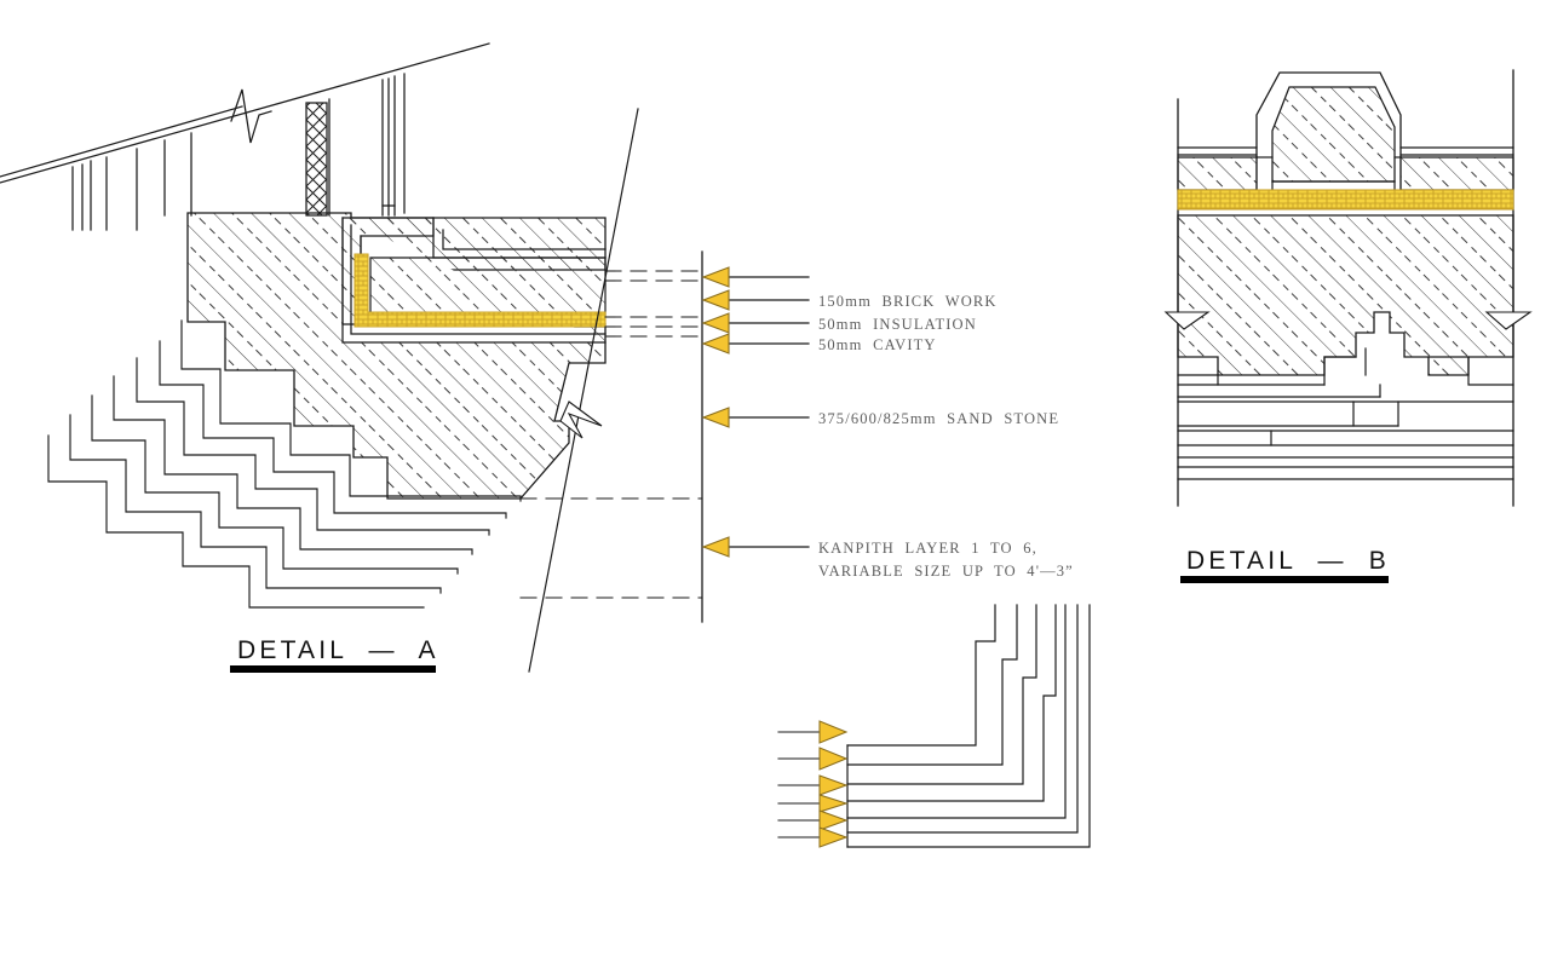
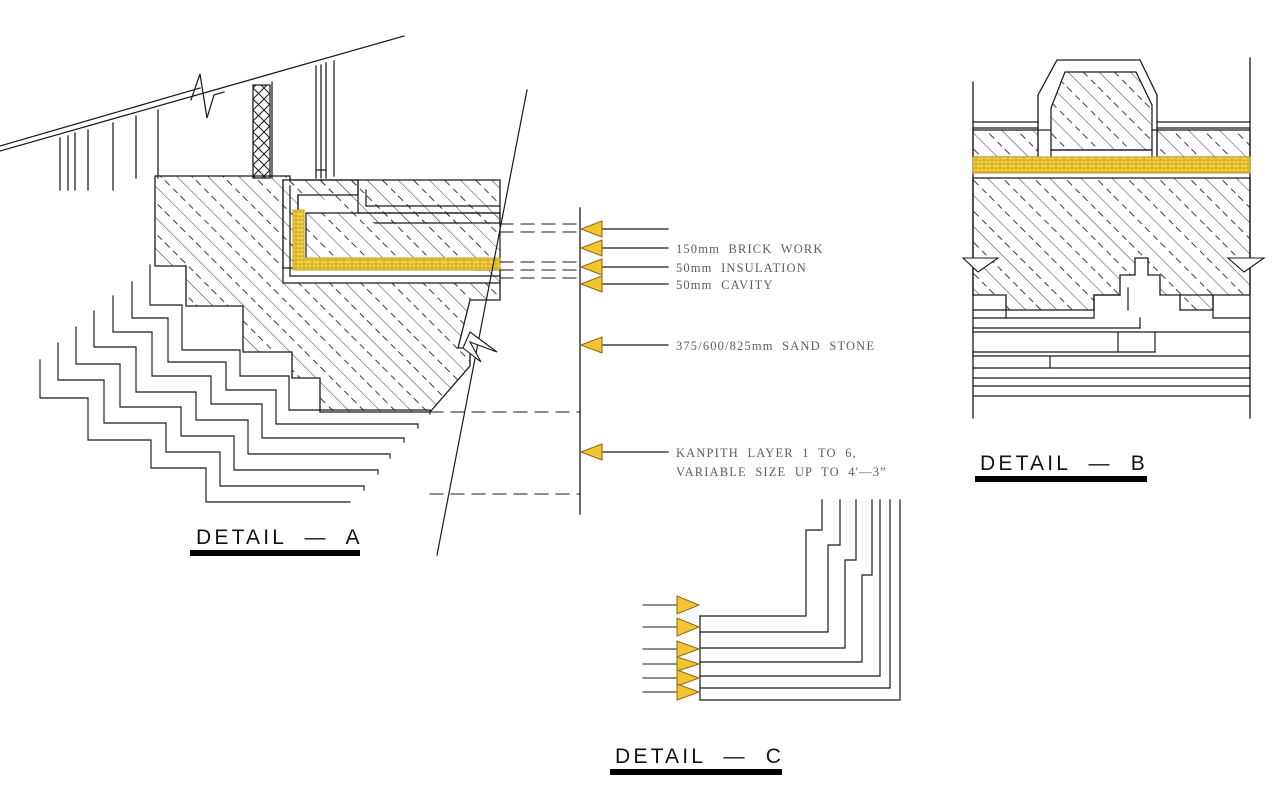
  150mm BRICK WORK
  50mm INSULATION
  50mm CAVITY
  375/600/825mm SAND STONE
  KANPITH LAYER 1 TO 6,
  VARIABLE SIZE UP TO 4'—3”
  DETAIL — A
  DETAIL — B
+ DETAIL — C
